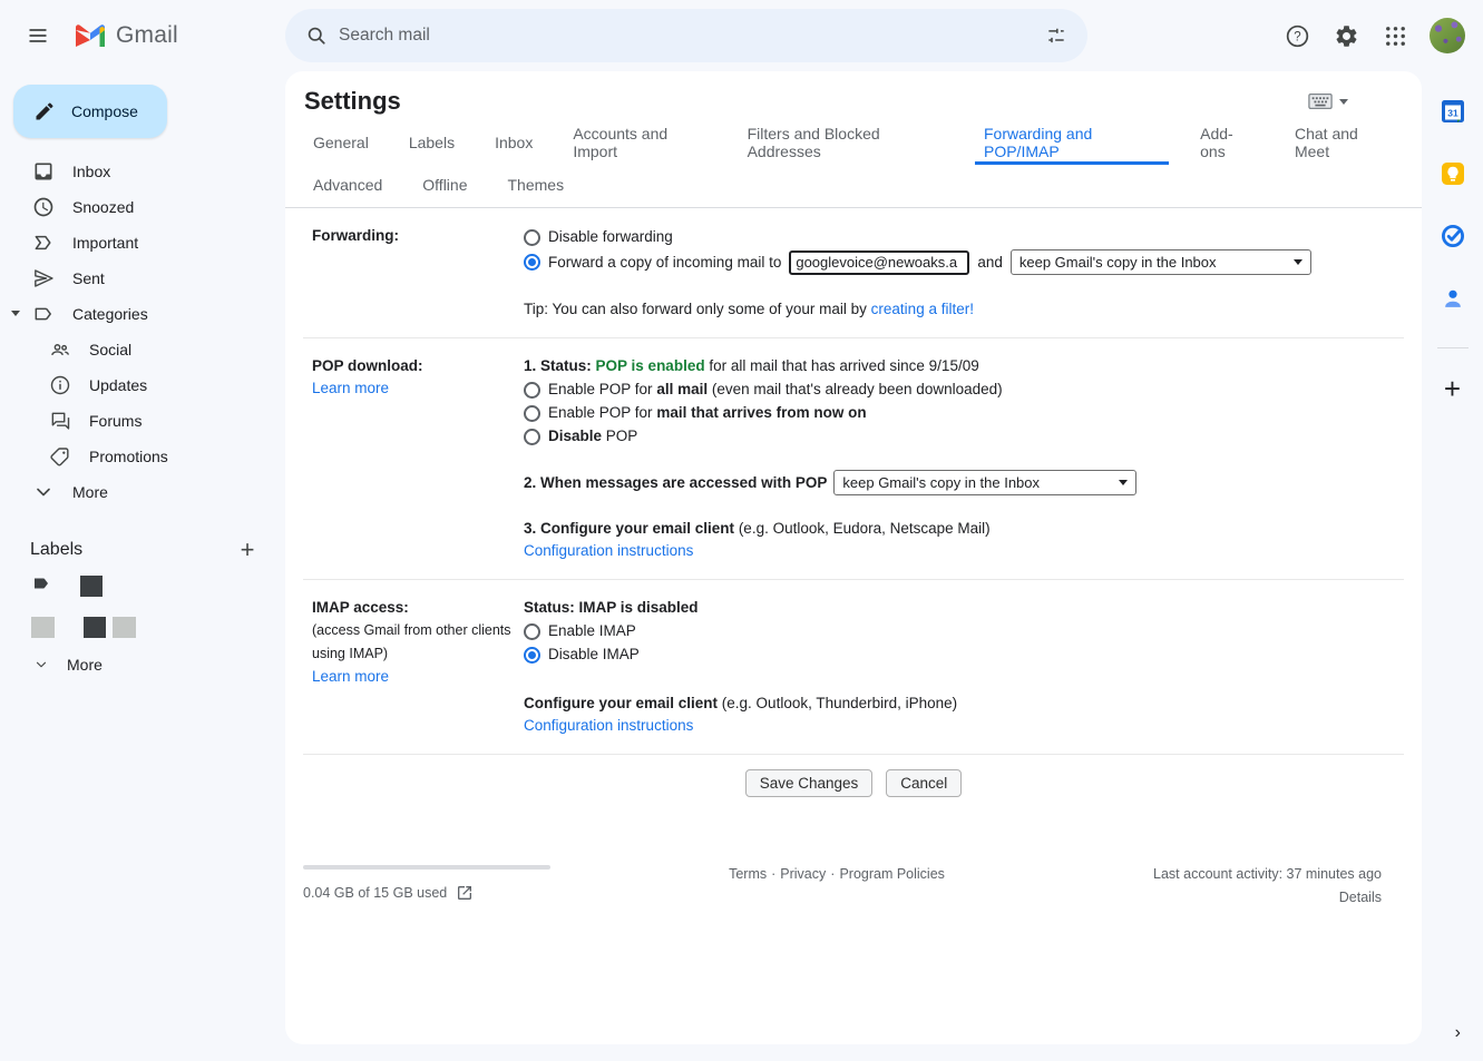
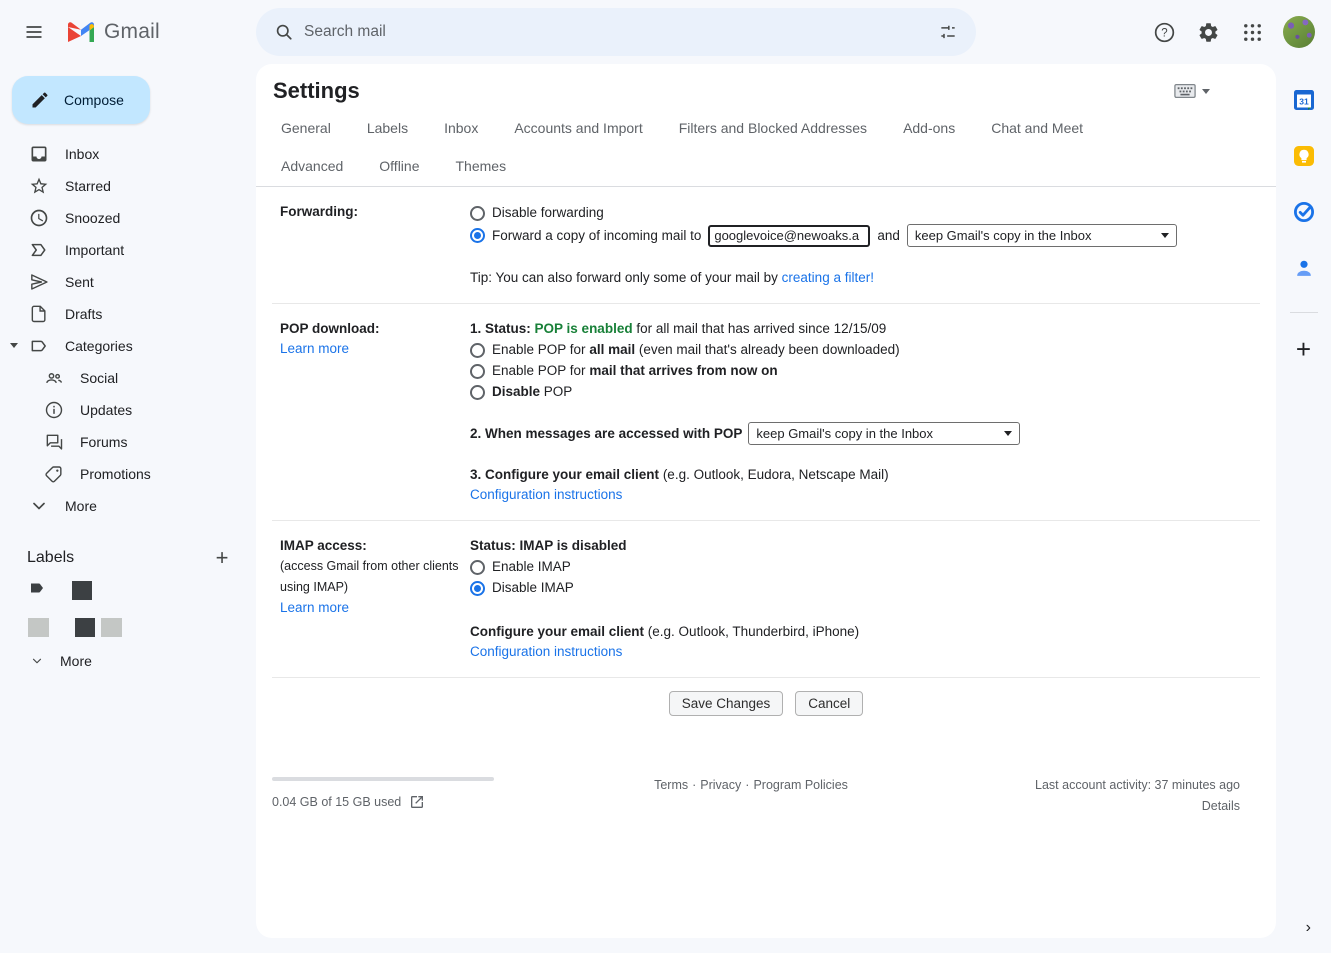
  Gmail
  Search mail
  ?
  Compose
  Inbox
+ Starred
  Snoozed
  Important
  Sent
+ Drafts
  Categories
  Social
  Updates
  Forums
  Promotions
  More
  Labels
  +
  More
  Settings
  General
  Labels
  Inbox
  Accounts and Import
  Filters and Blocked Addresses
- Forwarding and POP/IMAP
  Add-ons
  Chat and Meet
  Advanced
  Offline
  Themes
  Forwarding:
  Disable forwarding
  Forward a copy of incoming mail to
  googlevoice@newoaks.a
  and
  keep Gmail's copy in the Inbox
  Tip: You can also forward only some of your mail by creating a filter!
  POP download:
  Learn more
- 1. Status: POP is enabled for all mail that has arrived since 9/15/09
+ 1. Status: POP is enabled for all mail that has arrived since 12/15/09
  Enable POP for all mail (even mail that's already been downloaded)
  Enable POP for mail that arrives from now on
  Disable POP
  2. When messages are accessed with POP
  keep Gmail's copy in the Inbox
  3. Configure your email client (e.g. Outlook, Eudora, Netscape Mail)
  Configuration instructions
  IMAP access:
  (access Gmail from other clients using IMAP)
  Learn more
  Status: IMAP is disabled
  Enable IMAP
  Disable IMAP
  Configure your email client (e.g. Outlook, Thunderbird, iPhone)
  Configuration instructions
  Save Changes
  Cancel
  0.04 GB of 15 GB used
  Terms · Privacy · Program Policies
  Last account activity: 37 minutes ago
  Details
  31
  +
  ›
